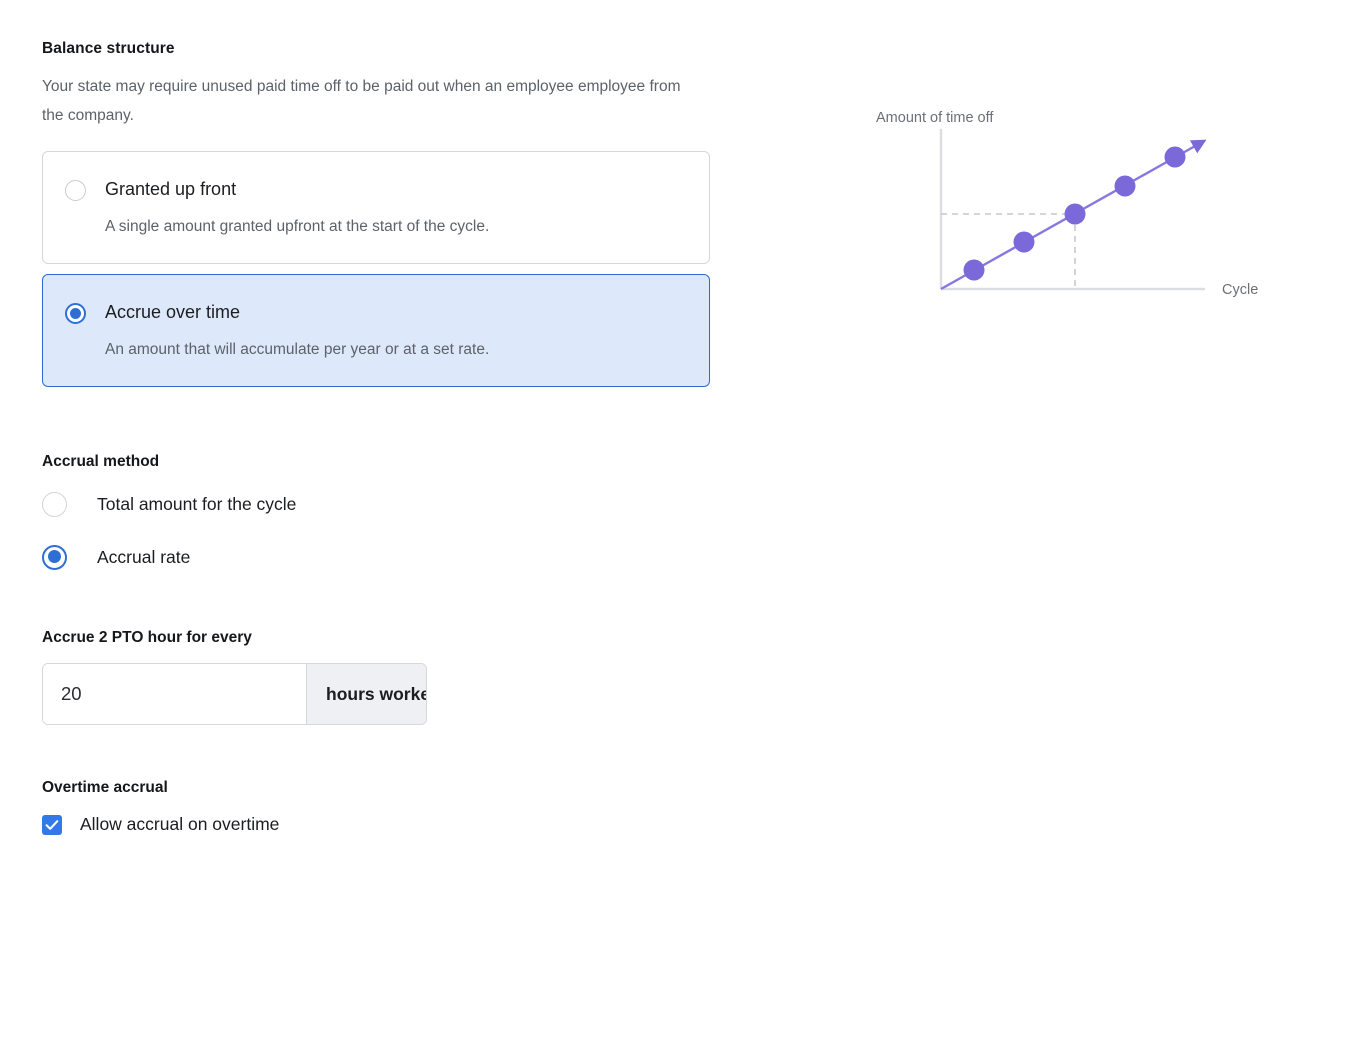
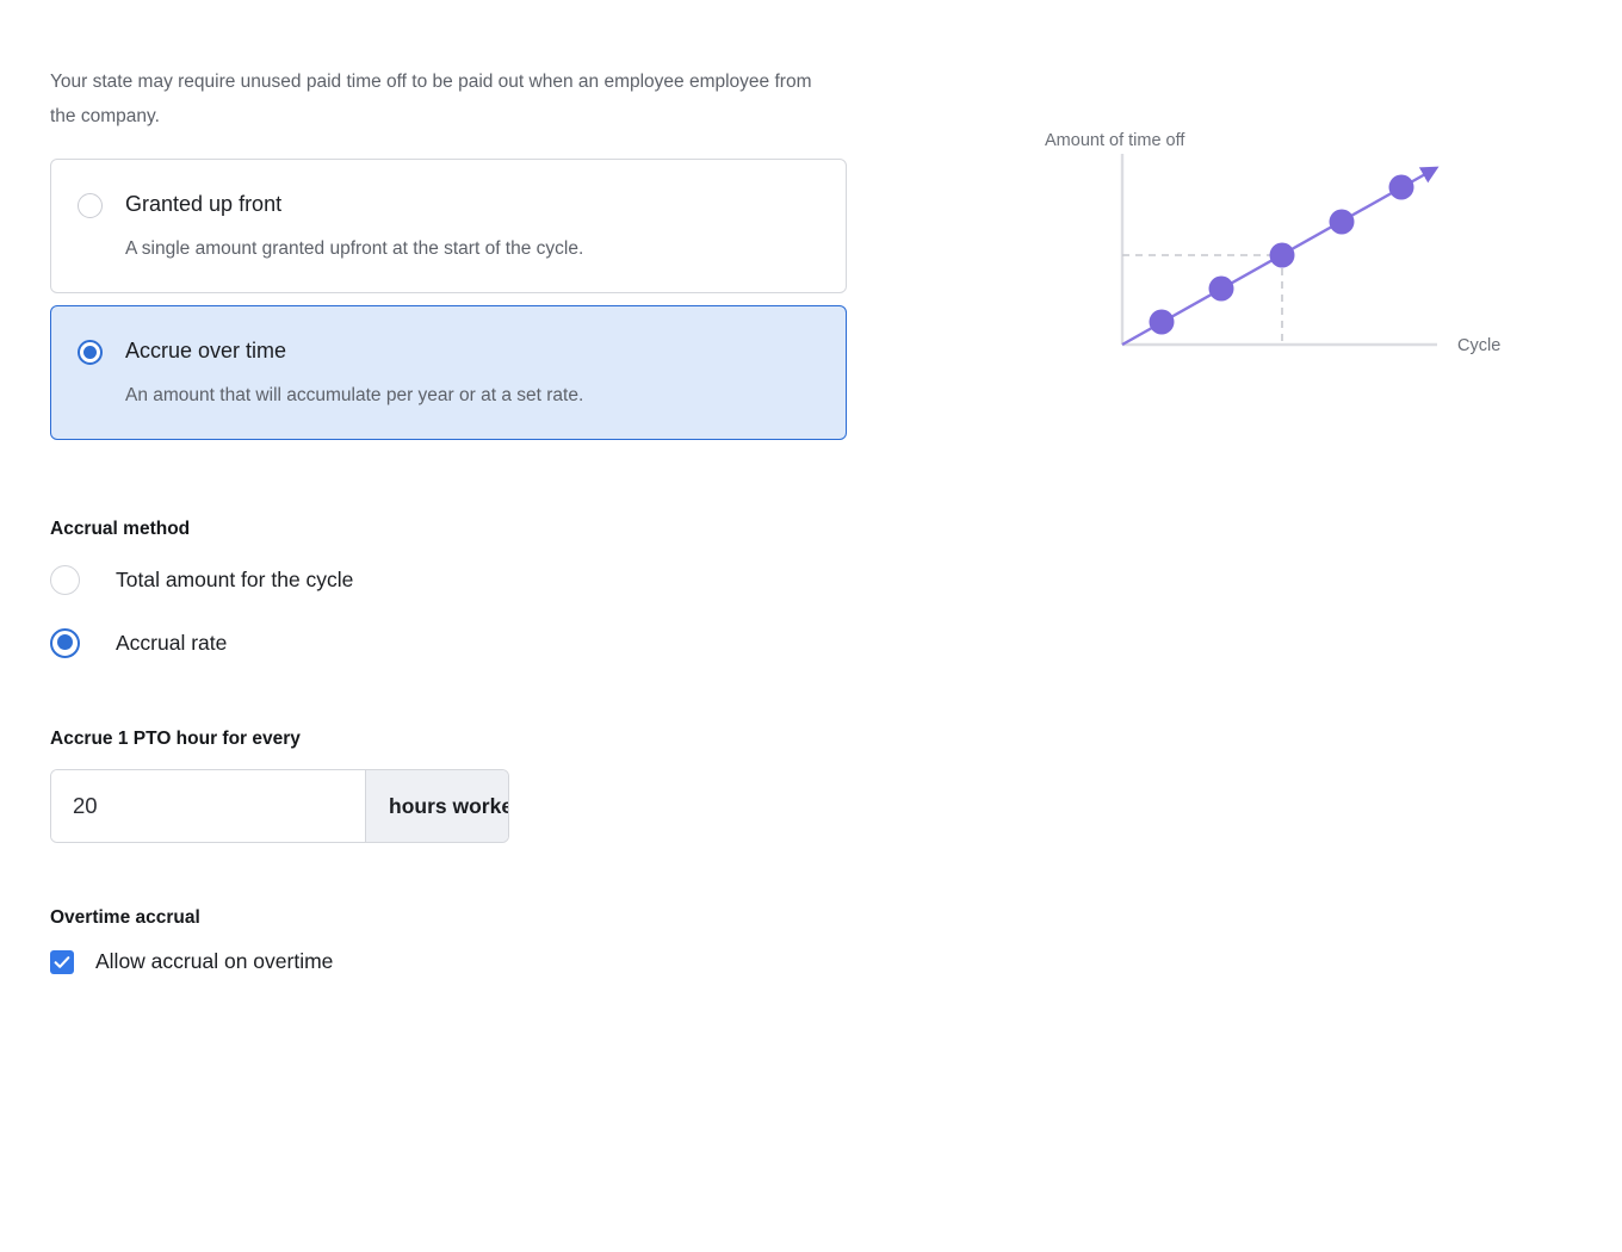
- Balance structure
  Your state may require unused paid time off to be paid out when an employee employee from the company.
  Granted up front
  A single amount granted upfront at the start of the cycle.
  Accrue over time
  An amount that will accumulate per year or at a set rate.
  Accrual method
  Total amount for the cycle
  Accrual rate
- Accrue 2 PTO hour for every
+ Accrue 1 PTO hour for every
  20
  hours worke
  Overtime accrual
  Allow accrual on overtime
  Amount of time off
  Cycle
